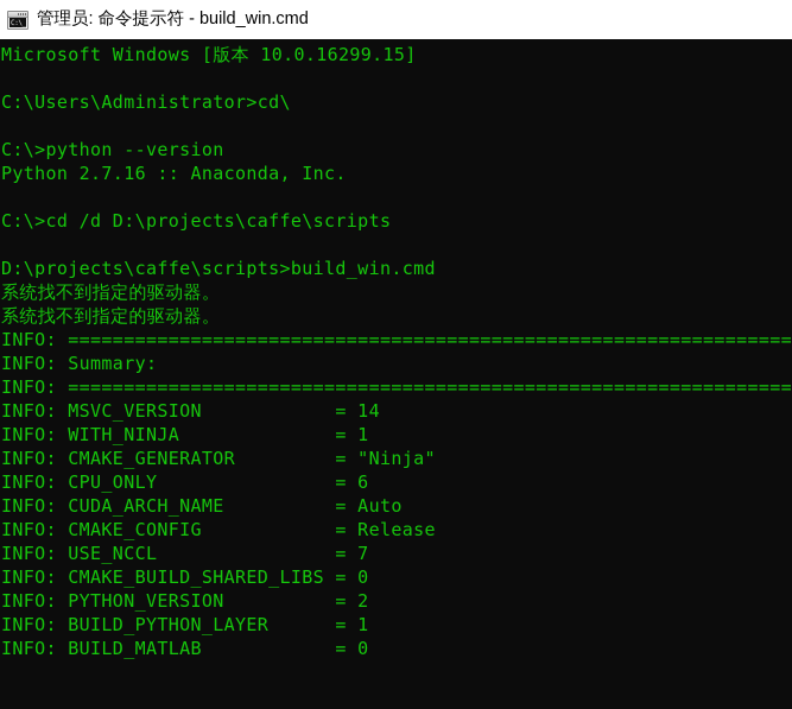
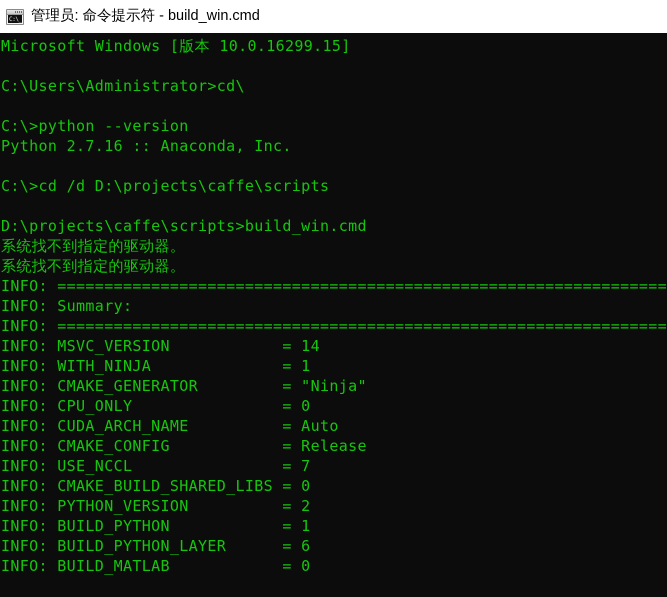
  管理员: 命令提示符 - build_win.cmd
  Microsoft Windows [版本 10.0.16299.15]
  C:\Users\Administrator>cd\
  C:\>python --version
  Python 2.7.16 :: Anaconda, Inc.
  C:\>cd /d D:\projects\caffe\scripts
  D:\projects\caffe\scripts>build_win.cmd
  系统找不到指定的驱动器。
  系统找不到指定的驱动器。
  INFO: =================================================================
  INFO: Summary:
  INFO: =================================================================
  INFO: MSVC_VERSION = 14
  INFO: WITH_NINJA = 1
  INFO: CMAKE_GENERATOR = "Ninja"
- INFO: CPU_ONLY = 6
+ INFO: CPU_ONLY = 0
  INFO: CUDA_ARCH_NAME = Auto
  INFO: CMAKE_CONFIG = Release
  INFO: USE_NCCL = 7
  INFO: CMAKE_BUILD_SHARED_LIBS = 0
  INFO: PYTHON_VERSION = 2
+ INFO: BUILD_PYTHON = 1
- INFO: BUILD_PYTHON_LAYER = 1
+ INFO: BUILD_PYTHON_LAYER = 6
  INFO: BUILD_MATLAB = 0
